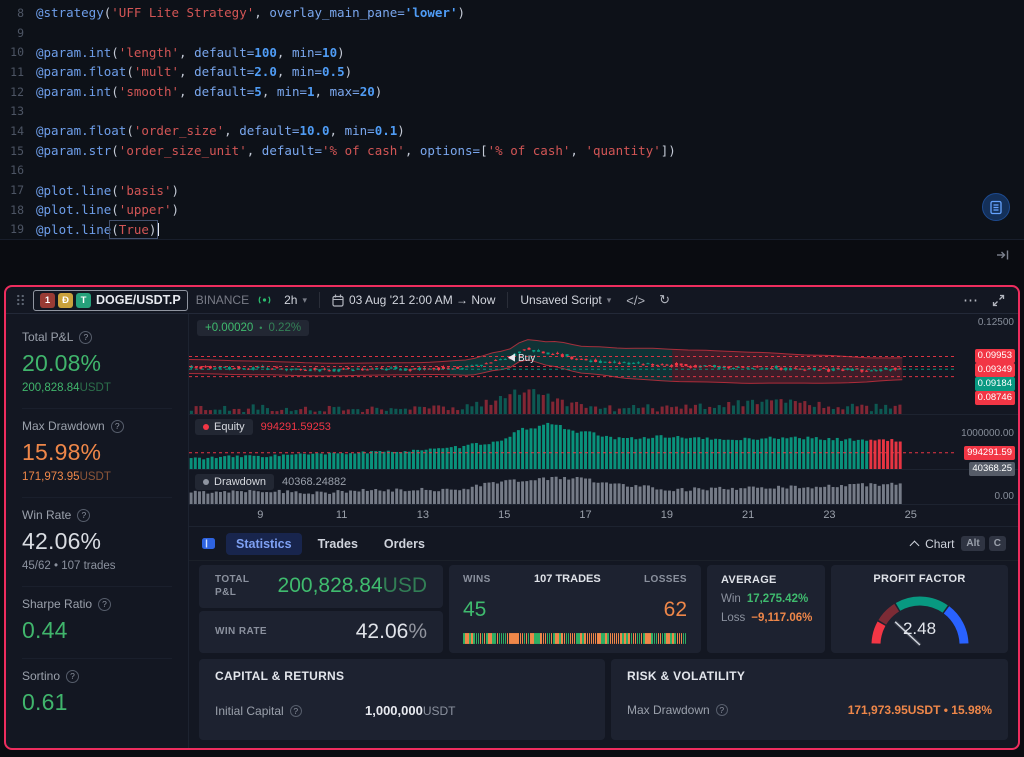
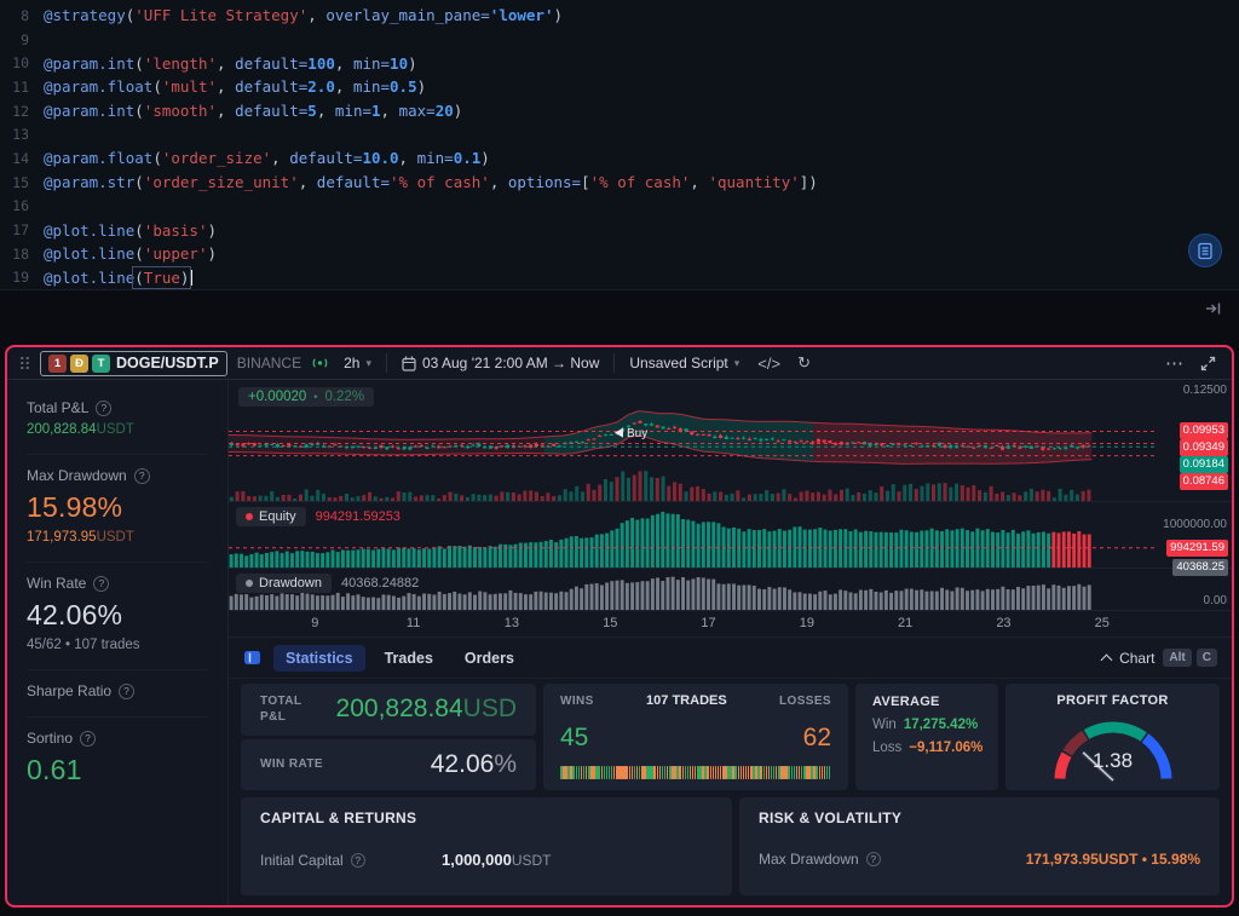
  8
  @strategy('UFF Lite Strategy', overlay_main_pane='lower')
  9
  10
  @param.int('length', default=100, min=10)
  11
  @param.float('mult', default=2.0, min=0.5)
  12
  @param.int('smooth', default=5, min=1, max=20)
  13
  14
  @param.float('order_size', default=10.0, min=0.1)
  15
  @param.str('order_size_unit', default='% of cash', options=['% of cash', 'quantity'])
  16
  17
  @plot.line('basis')
  18
  @plot.line('upper')
  19
  @plot.line(True)
  1
  Đ
  T
  DOGE/USDT.P
  BINANCE
  2h
  ▾
  03 Aug '21 2:00 AM → Now
  Unsaved Script
  ▾
  </>
  ↻
  ⋯
  Total P&L
  ?
- 20.08%
  200,828.84USDT
  Max Drawdown
  ?
  15.98%
  171,973.95USDT
  Win Rate
  ?
  42.06%
  45/62 • 107 trades
  Sharpe Ratio
  ?
- 0.44
  Sortino
  ?
  0.61
  +0.00020
  •
  0.22%
  Buy
  0.12500
  0.09953
  0.09349
  0.09184
  0.08746
  Equity
  994291.59253
  1000000.00
  994291.59
  40368.25
  Drawdown
  40368.24882
  0.00
  9
  11
  13
  15
  17
  19
  21
  23
  25
  Statistics
  Trades
  Orders
  Chart
  Alt
  C
  TOTAL P&L
  200,828.84USD
  WIN RATE
  42.06%
  WINS
  107 TRADES
  LOSSES
  45
  62
  AVERAGE
  Win
  17,275.42%
  Loss
  −9,117.06%
  PROFIT FACTOR
- 2.48
+ 1.38
  CAPITAL & RETURNS
  Initial Capital
  ?
  1,000,000USDT
  RISK & VOLATILITY
  Max Drawdown
  ?
  171,973.95USDT • 15.98%
